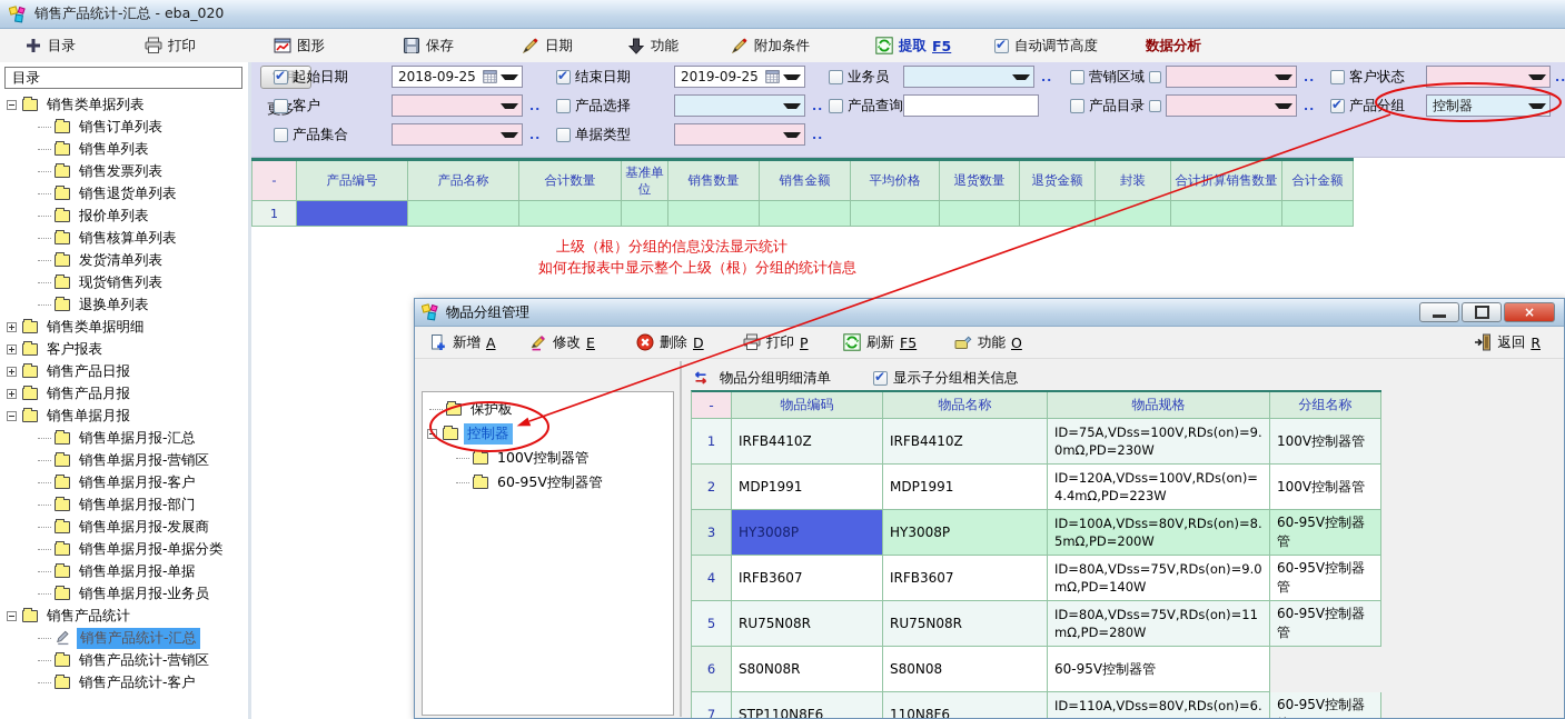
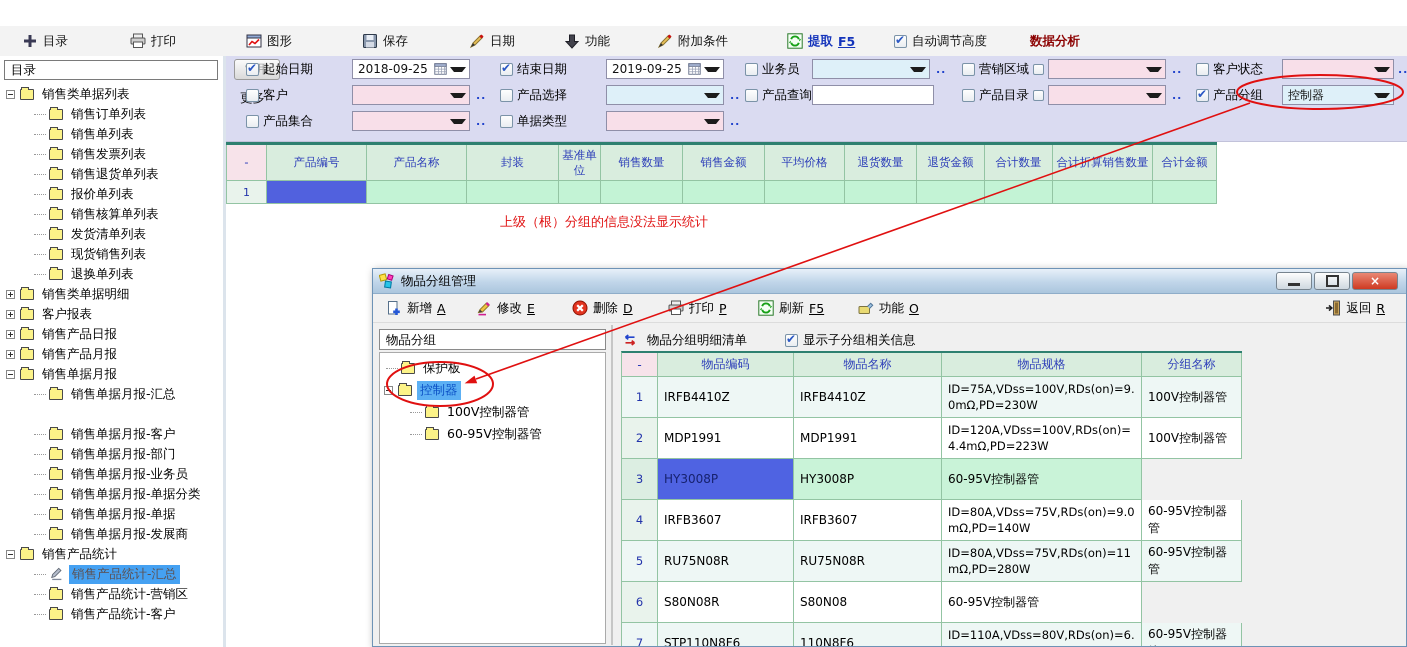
- 销售产品统计-汇总 - eba_020
  目录
  打印
  图形
  保存
  日期
  功能
  附加条件
  提取
  F5
  自动调节高度
  数据分析
  目录
  销售类单据列表
  销售订单列表
  销售单列表
  销售发票列表
  销售退货单列表
  报价单列表
  销售核算单列表
  发货清单列表
  现货销售列表
  退换单列表
  销售类单据明细
  客户报表
  销售产品日报
  销售产品月报
  销售单据月报
  销售单据月报-汇总
- 销售单据月报-营销区
  销售单据月报-客户
  销售单据月报-部门
- 销售单据月报-发展商
+ 销售单据月报-业务员
  销售单据月报-单据分类
  销售单据月报-单据
- 销售单据月报-业务员
+ 销售单据月报-发展商
  销售产品统计
  销售产品统计-汇总
  销售产品统计-营销区
  销售产品统计-客户
  起始日期
  2018-09-25
  结束日期
  2019-09-25
  业务员
  ..
  营销区域
  ..
  客户状态
  ..
  客户
  ..
  产品选择
  ..
  产品查询
  产品目录
  ..
  产品分组
  控制器
  产品集合
  ..
  单据类型
  ..
  -
  产品编号
  产品名称
- 合计数量
+ 封装
  基准单位
  销售数量
  销售金额
  平均价格
  退货数量
  退货金额
- 封装
+ 合计数量
  合计算销售数量
  合计金额
  1
  上级（根）分组的信息没法显示统计
- 如何在报表中显示整个上级（根）分组的统计信息
  物品分组管理
  ×
  新增
  A
  修改
  E
  删除
  D
  打印
  P
  刷新
  F5
  功能
  O
  返回
  R
+ 物品分组
  保护板
  控制器
  100V控制器管
  60-95V控制器管
  物品分组明细清单
  显示子分组相关信息
  -
  物品编码
  物品名称
  物品规格
  分组名称
  1
  IRFB4410Z
  IRFB4410Z
  ID=75A,VDss=100V,RDs(on)=9.0mΩ,PD=230W
  100V控制器管
  2
  MDP1991
  MDP1991
  ID=120A,VDss=100V,RDs(on)=4.4mΩ,PD=223W
  100V控制器管
  3
  HY3008P
  HY3008P
- ID=100A,VDss=80V,RDs(on)=8.5mΩ,PD=200W
  60-95V控制器管
  4
  IRFB3607
  IRFB3607
  ID=80A,VDss=75V,RDs(on)=9.0mΩ,PD=140W
  60-95V控制器管
  5
  RU75N08R
  RU75N08R
  ID=80A,VDss=75V,RDs(on)=11mΩ,PD=280W
  60-95V控制器管
  6
  S80N08R
  S80N08
  60-95V控制器管
  7
  STP110N8F6
  110N8F6
  ID=110A,VDss=80V,RDs(on)=6.
  60-95V控制器
